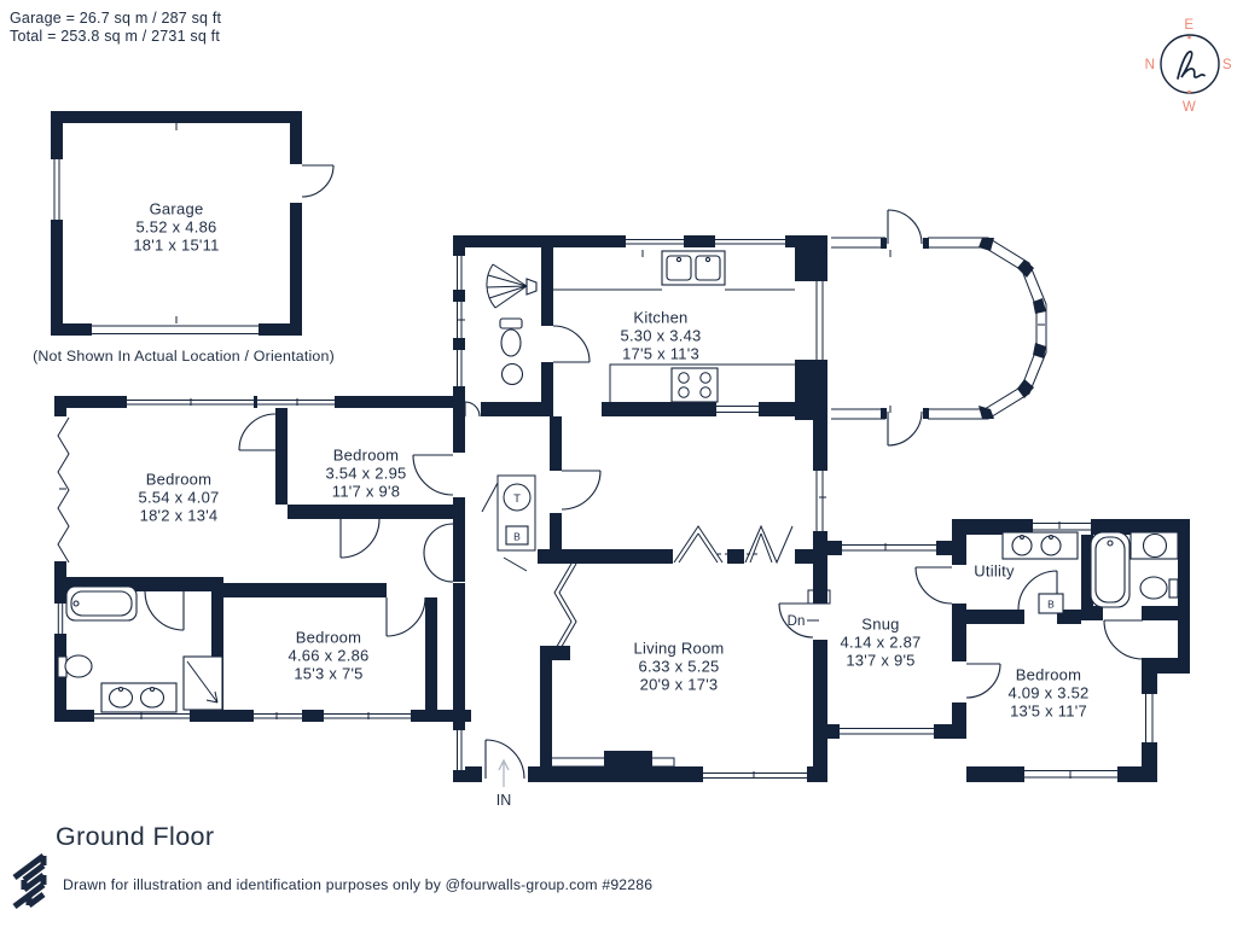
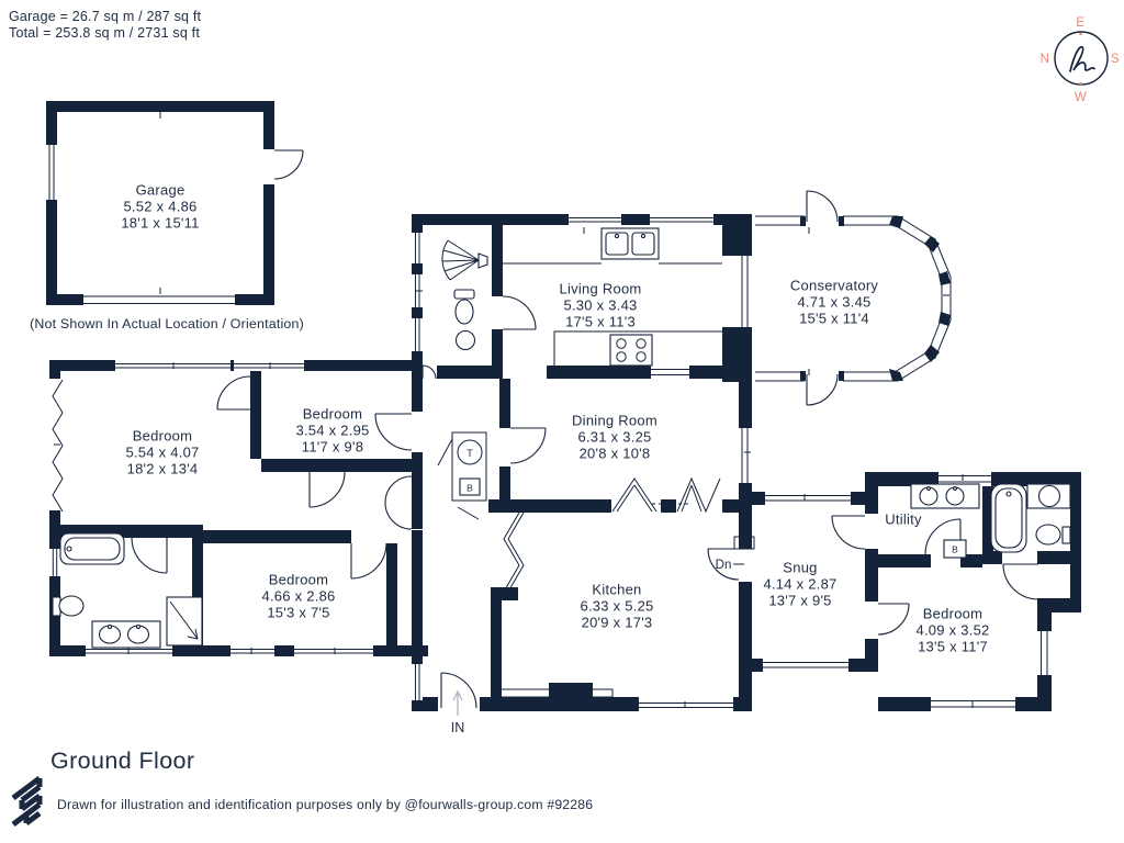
  Dn
  IN
  T
  B
  B
  E
  N
  S
  W
  Garage = 26.7 sq m / 287 sq ft
  Total = 253.8 sq m / 2731 sq ft
  Garage
  5.52 x 4.86
  18'1 x 15'11
  (Not Shown In Actual Location / Orientation)
- Kitchen
+ Living Room
  5.30 x 3.43
  17'5 x 11'3
+ Conservatory
+ 4.71 x 3.45
+ 15'5 x 11'4
+ Dining Room
+ 6.31 x 3.25
+ 20'8 x 10'8
  Bedroom
  5.54 x 4.07
  18'2 x 13'4
  Bedroom
  3.54 x 2.95
  11'7 x 9'8
  Bedroom
  4.66 x 2.86
  15'3 x 7'5
- Living Room
+ Kitchen
  6.33 x 5.25
  20'9 x 17'3
  Snug
  4.14 x 2.87
  13'7 x 9'5
  Utility
  Bedroom
  4.09 x 3.52
  13'5 x 11'7
  Ground Floor
  Drawn for illustration and identification purposes only by @fourwalls-group.com #92286
